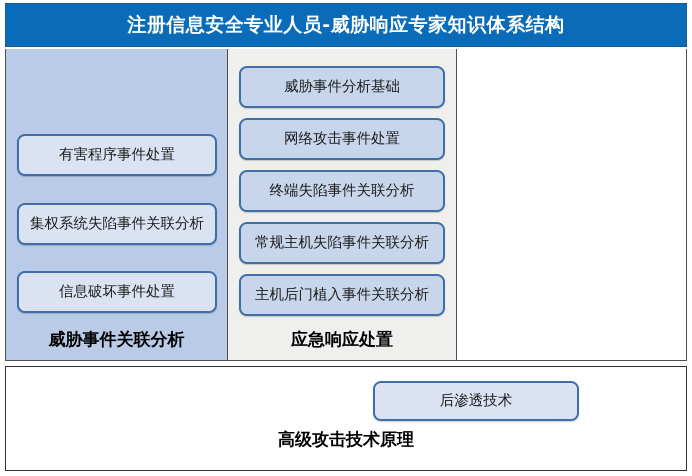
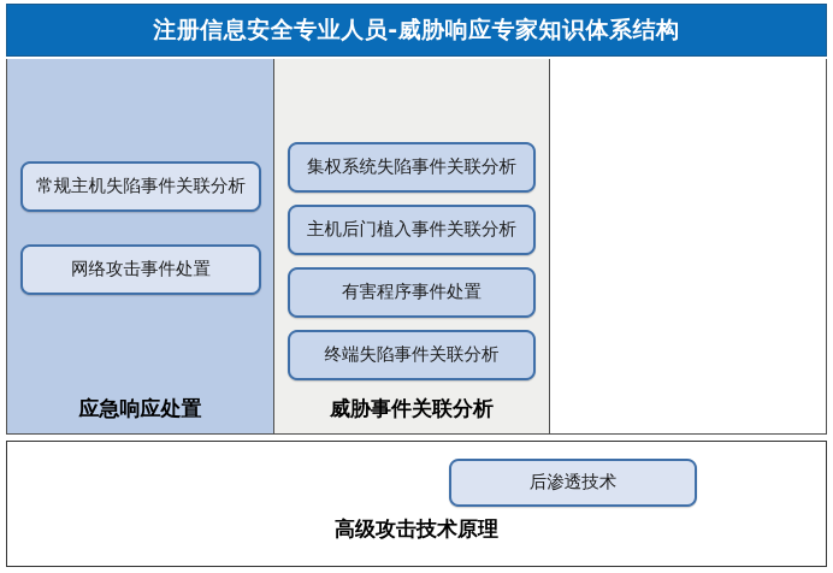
  注册信息安全专业人员-威胁响应专家知识体系结构
- 有害程序事件处置
+ 常规主机失陷事件关联分析
- 集权系统失陷事件关联分析
+ 网络攻击事件处置
- 信息破坏事件处置
- 威胁事件关联分析
+ 应急响应处置
- 威胁事件分析基础
- 网络攻击事件处置
+ 集权系统失陷事件关联分析
- 终端失陷事件关联分析
+ 主机后门植入事件关联分析
- 常规主机失陷事件关联分析
+ 有害程序事件处置
- 主机后门植入事件关联分析
+ 终端失陷事件关联分析
- 应急响应处置
+ 威胁事件关联分析
  后渗透技术
  高级攻击技术原理
